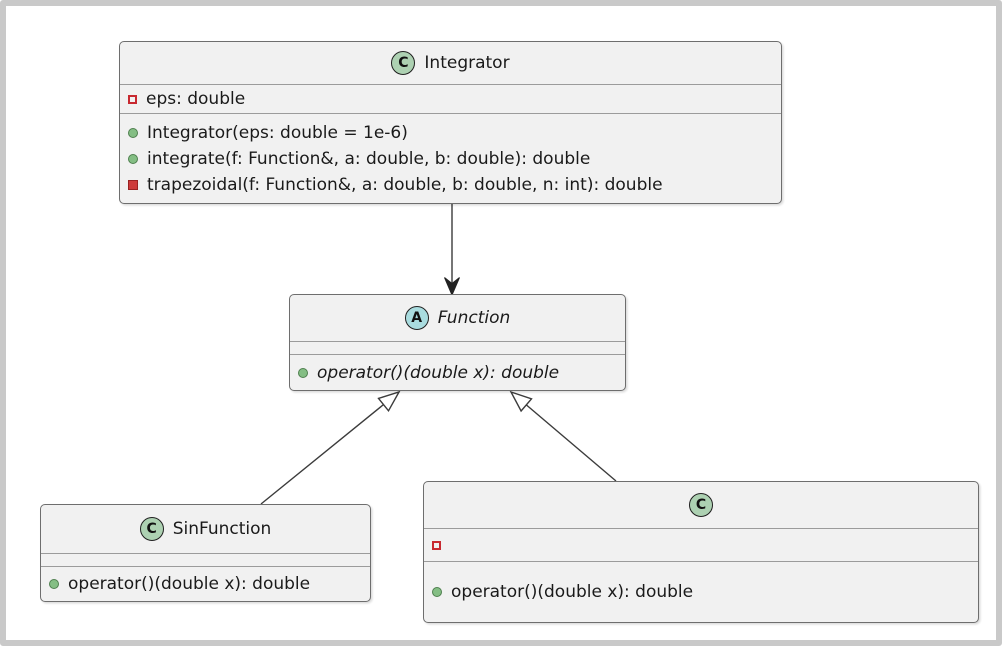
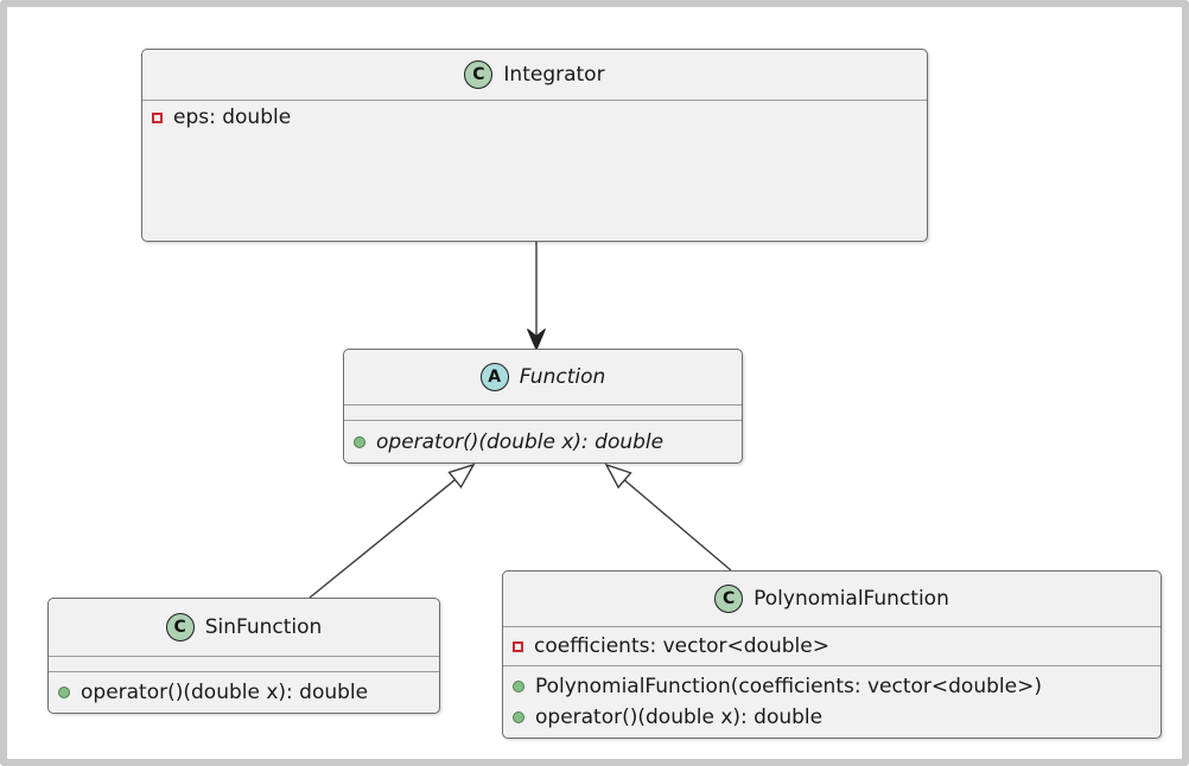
  C
  Integrator
  eps: double
- Integrator(eps: double = 1e-6)
- integrate(f: Function&, a: double, b: double): double
- trapezoidal(f: Function&, a: double, b: double, n: int): double
  A
  Function
  operator()(double x): double
  C
  SinFunction
  operator()(double x): double
  C
+ PolynomialFunction
+ coefficients: vector<double>
+ PolynomialFunction(coefficients: vector<double>)
  operator()(double x): double
